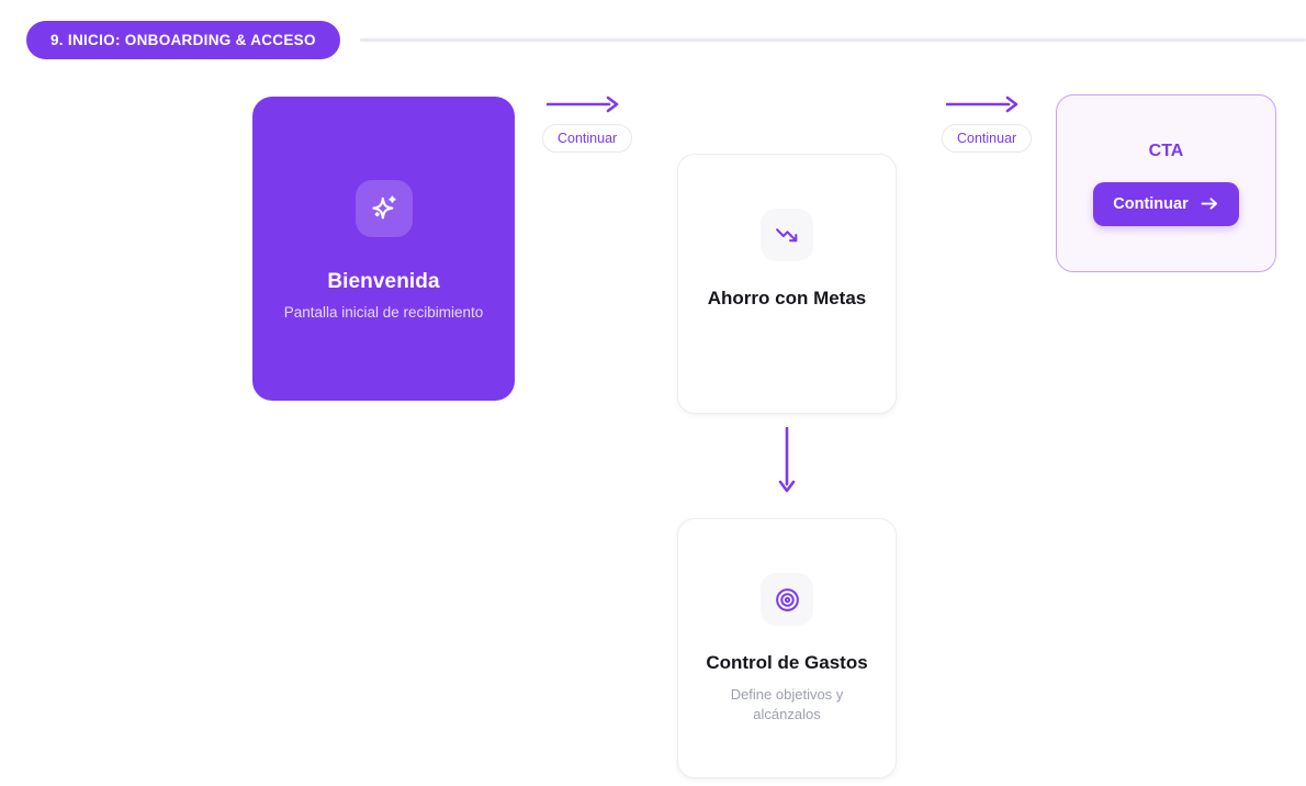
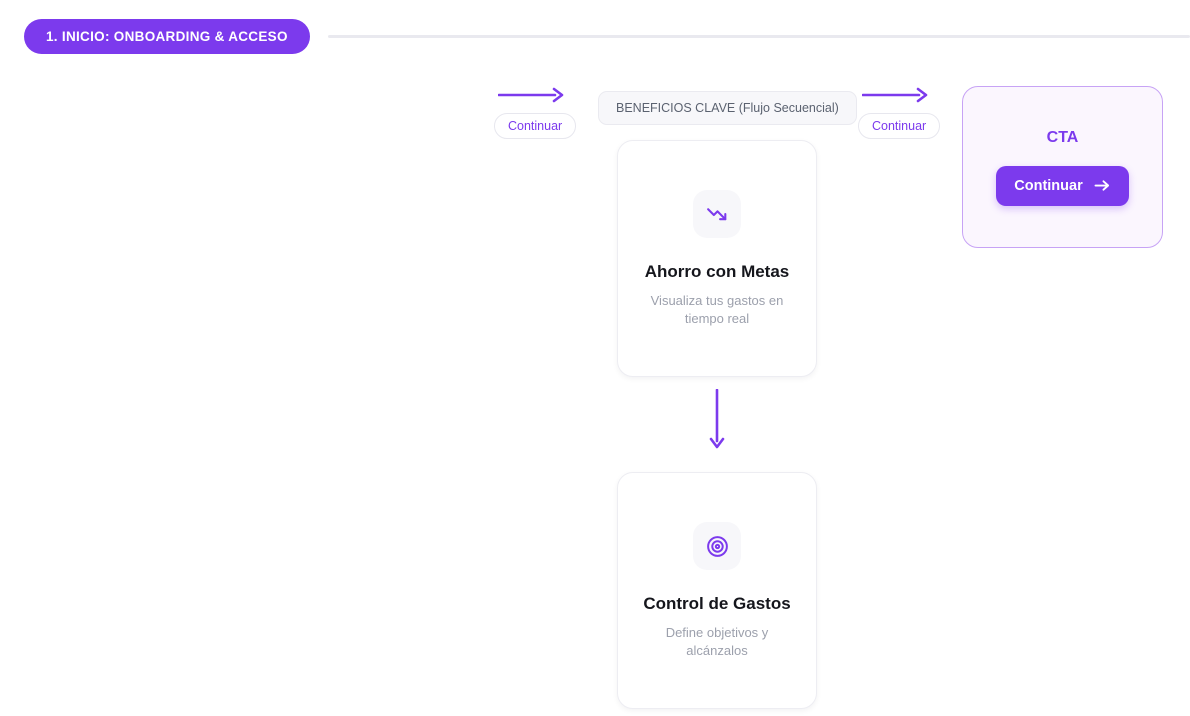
- 9. INICIO: ONBOARDING & ACCESO
+ 1. INICIO: ONBOARDING & ACCESO
- Bienvenida
- Pantalla inicial de recibimiento
  Continuar
+ BENEFICIOS CLAVE (Flujo Secuencial)
  Ahorro con Metas
+ Visualiza tus gastos en tiempo real
  Control de Gastos
  Define objetivos y alcánzalos
  Continuar
  CTA
  Continuar
